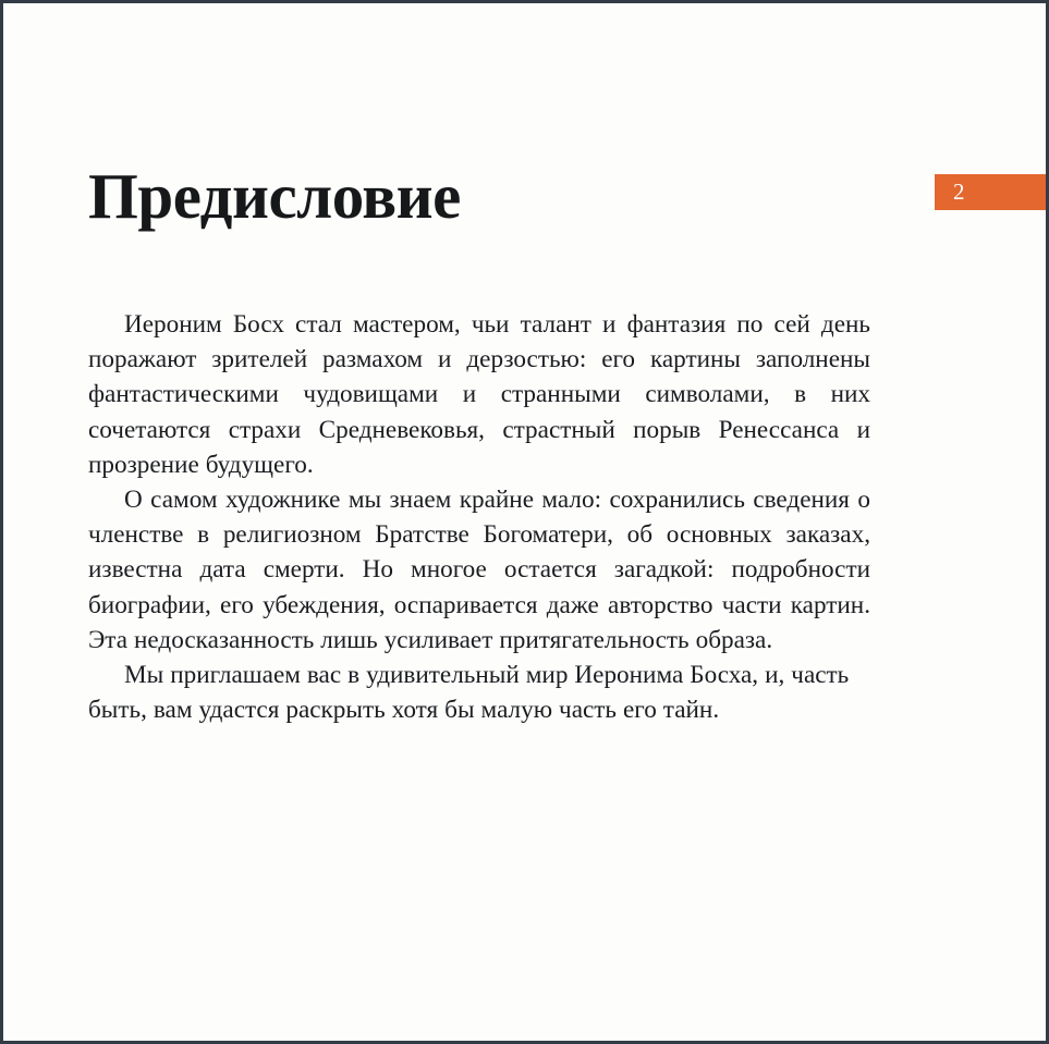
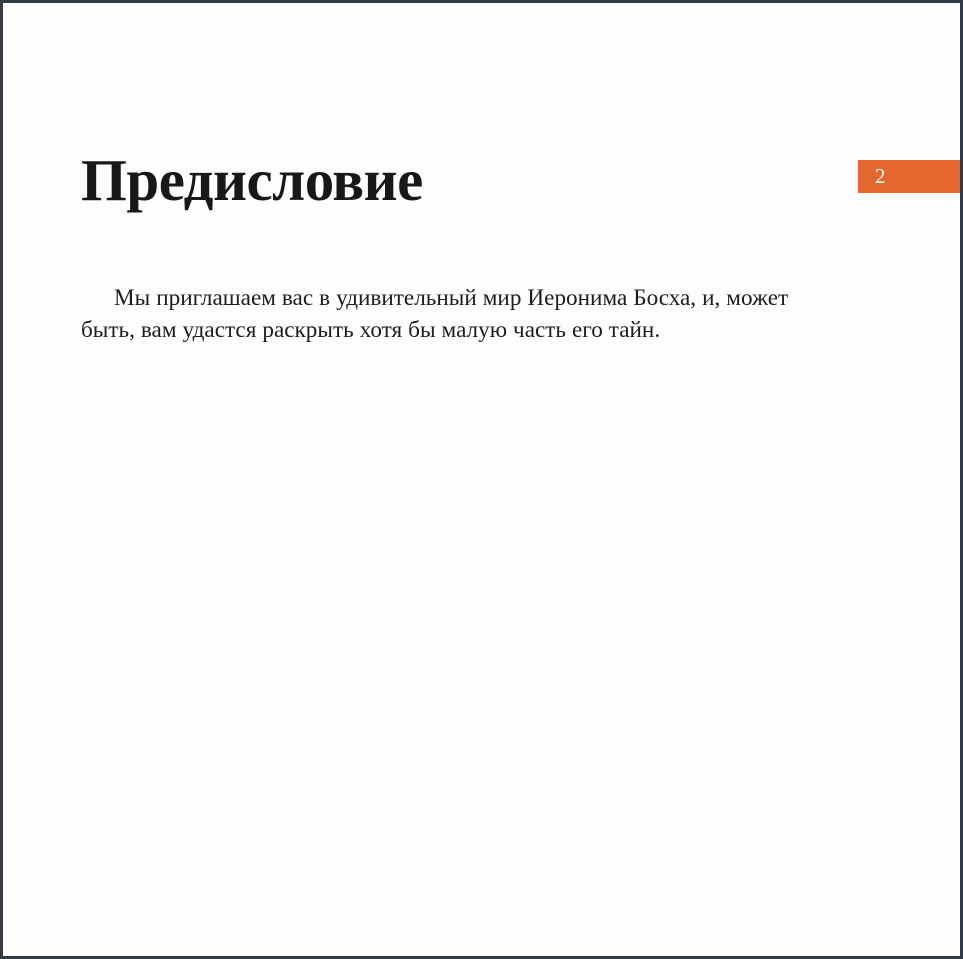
  2
  Предисловие
- Иероним Босх стал мастером, чьи талант и фантазия по сей день поражают зрителей размахом и дерзостью: его картины заполнены фантастическими чудовищами и странными символами, в них сочетаются страхи Средневековья, страстный порыв Ренессанса и прозрение будущего.
- О самом художнике мы знаем крайне мало: сохранились сведения о членстве в религиозном Братстве Богоматери, об основных заказах, известна дата смерти. Но многое остается загадкой: подробности биографии, его убеждения, оспаривается даже авторство части картин. Эта недосказанность лишь усиливает притягательность образа.
- Мы приглашаем вас в удивительный мир Иеронима Босха, и, часть быть, вам удастся раскрыть хотя бы малую часть его тайн.
+ Мы приглашаем вас в удивительный мир Иеронима Босха, и, может быть, вам удастся раскрыть хотя бы малую часть его тайн.
